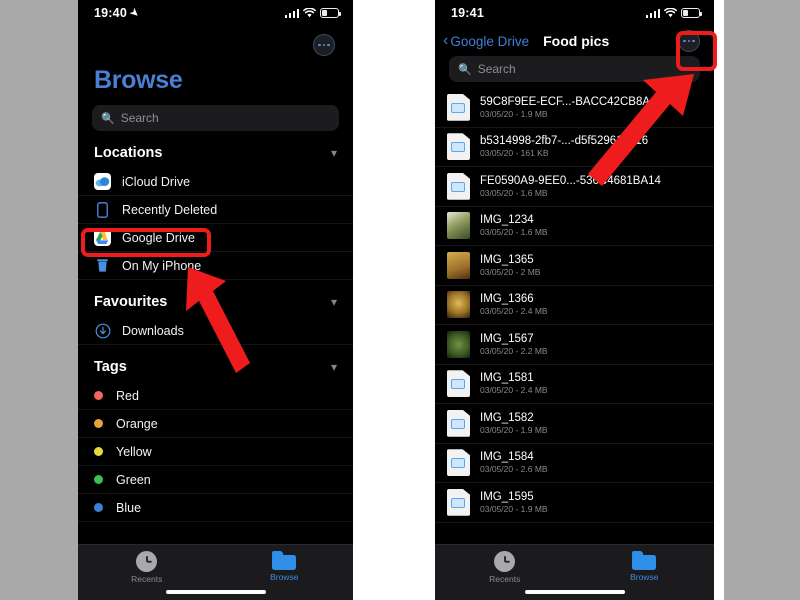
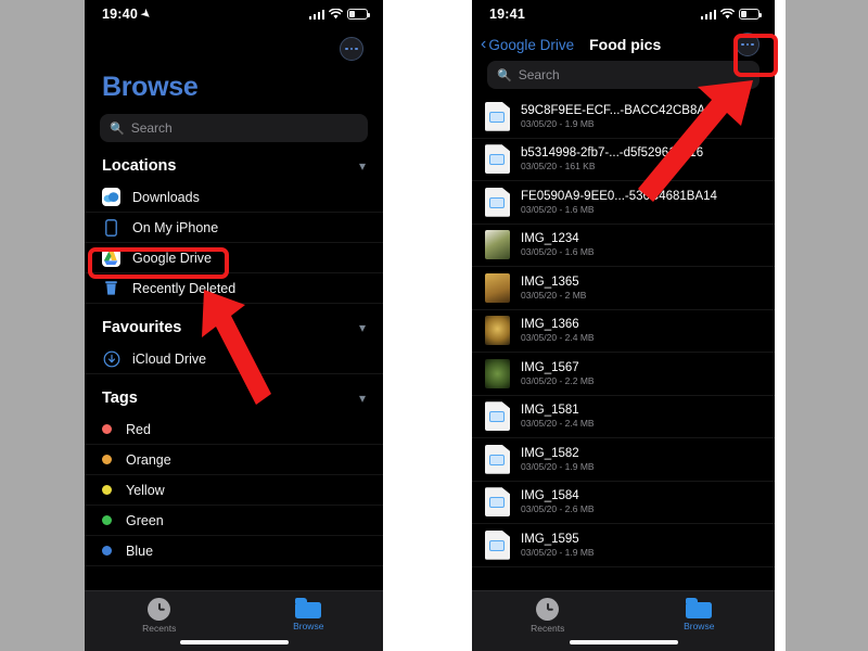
  19:40
  Browse
  🔍
  Search
  Locations
  ▾
- iCloud Drive
+ Downloads
- Recently Deleted
+ On My iPhone
  Google Drive
- On My iPhone
+ Recently Deleted
  Favourites
  ▾
- Downloads
+ iCloud Drive
  Tags
  ▾
  Red
  Orange
  Yellow
  Green
  Blue
  Recents
  Browse
  19:41
  ‹
  Google Drive
  Food pics
  🔍
  Search
  59C8F9EE-ECF...-BACC42CB8A
  03/05/20 - 1.9 MB
  b5314998-2fb7-...-d5f52966
  03/05/20 - 161 KB
  FE0590A9-9EE0...-5364681BA14
  03/05/20 - 1.6 MB
  IMG_1234
  03/05/20 - 1.6 MB
  IMG_1365
  03/05/20 - 2 MB
  IMG_1366
  03/05/20 - 2.4 MB
  IMG_1567
  03/05/20 - 2.2 MB
  IMG_1581
  03/05/20 - 2.4 MB
  IMG_1582
  03/05/20 - 1.9 MB
  IMG_1584
  03/05/20 - 2.6 MB
  IMG_1595
  03/05/20 - 1.9 MB
  Recents
  Browse
